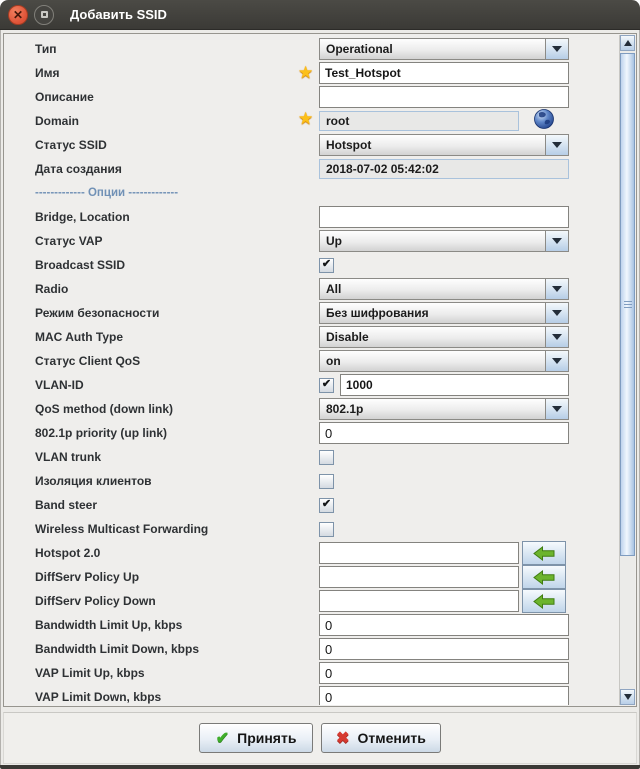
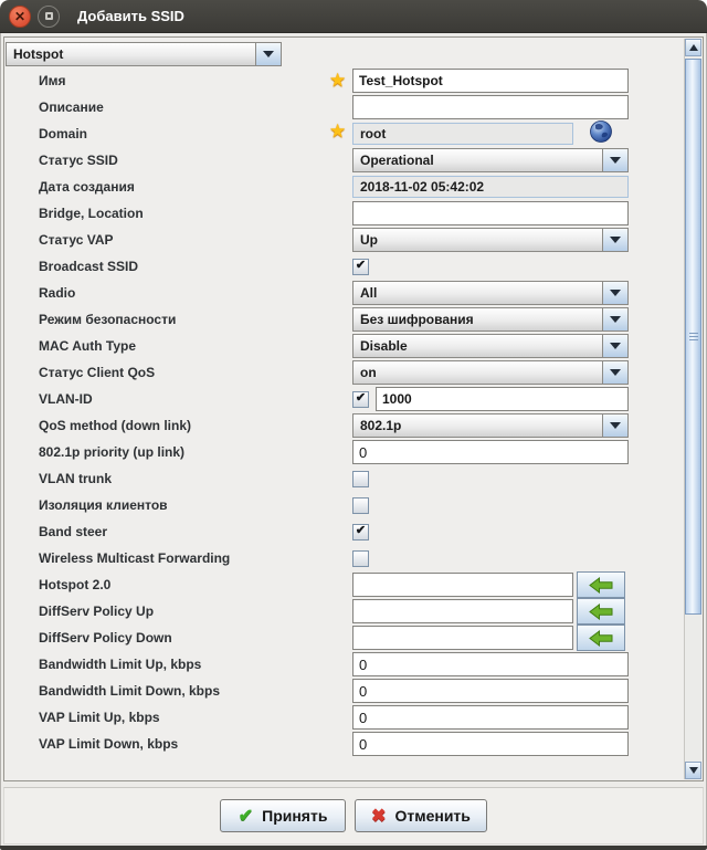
  ✕
  Добавить SSID
- Тип
- Operational
+ Hotspot
  Имя
  ★
  Test_Hotspot
  Описание
  Domain
  ★
  root
  Статус SSID
- Hotspot
+ Operational
  Дата создания
- 2018-07-02 05:42:02
+ 2018-11-02 05:42:02
- ------------- Опции -------------
  Bridge, Location
  Статус VAP
  Up
  Broadcast SSID
  ✔
  Radio
  All
  Режим безопасности
  Без шифрования
  MAC Auth Type
  Disable
  Статус Client QoS
  on
  VLAN-ID
  ✔
  1000
  QoS method (down link)
  802.1p
  802.1p priority (up link)
  0
  VLAN trunk
  Изоляция клиентов
  Band steer
  ✔
  Wireless Multicast Forwarding
  Hotspot 2.0
  DiffServ Policy Up
  DiffServ Policy Down
  Bandwidth Limit Up, kbps
  0
  Bandwidth Limit Down, kbps
  0
  VAP Limit Up, kbps
  0
  VAP Limit Down, kbps
  0
  ✔
  Принять
  ✖
  Отменить
